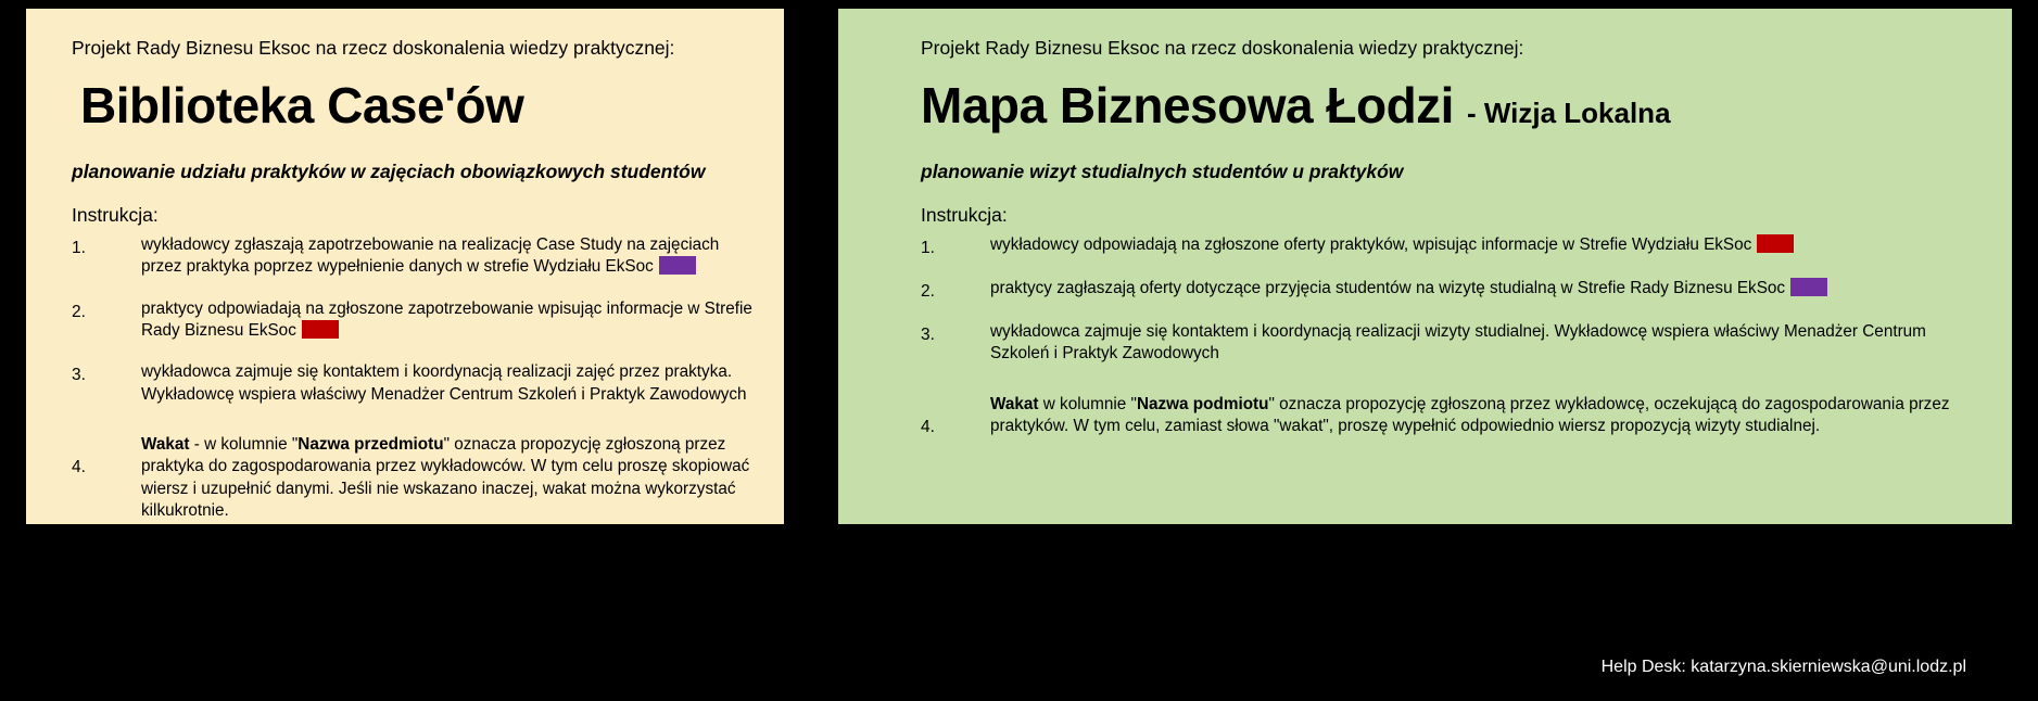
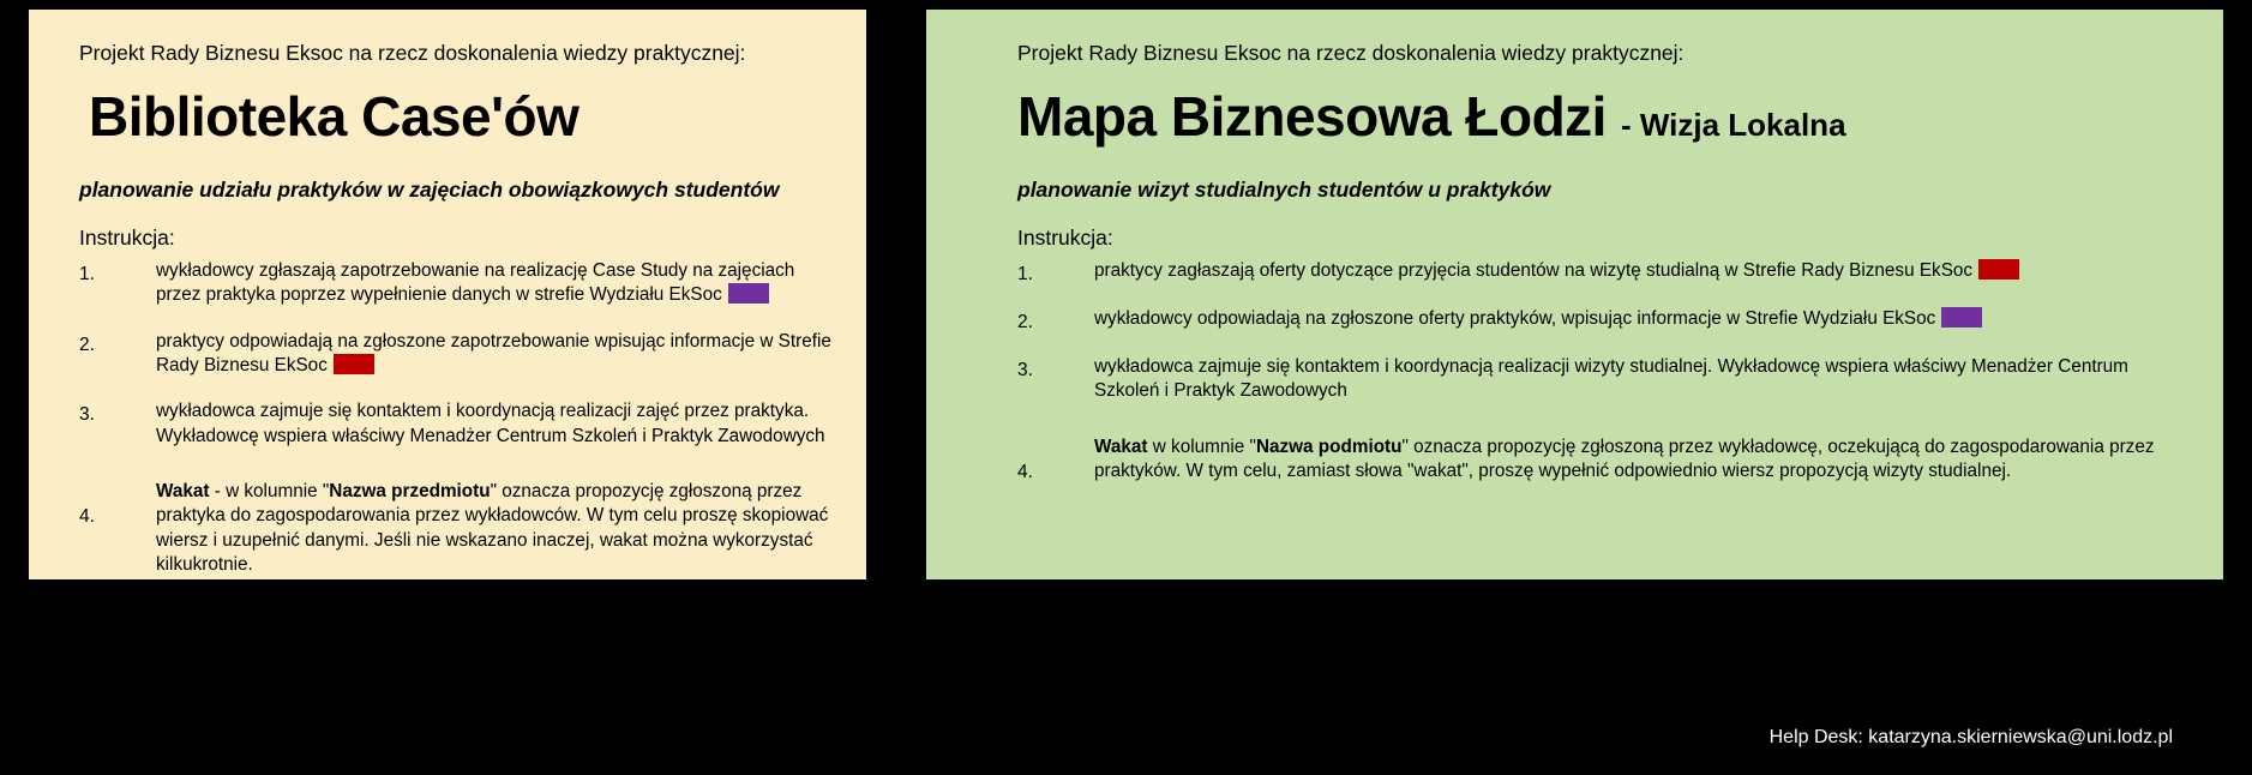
  Projekt Rady Biznesu Eksoc na rzecz doskonalenia wiedzy praktycznej:
  Biblioteka Case'ów
  planowanie udziału praktyków w zajęciach obowiązkowych studentów
  Instrukcja:
  1.
  wykładowcy zgłaszają zapotrzebowanie na realizację Case Study na zajęciach przez praktyka poprzez wypełnienie danych w strefie Wydziału EkSoc
  2.
  praktycy odpowiadają na zgłoszone zapotrzebowanie wpisując informacje w Strefie Rady Biznesu EkSoc
  3.
  wykładowca zajmuje się kontaktem i koordynacją realizacji zajęć przez praktyka. Wykładowcę wspiera właściwy Menadżer Centrum Szkoleń i Praktyk Zawodowych
  4.
  Wakat - w kolumnie "Nazwa przedmiotu" oznacza propozycję zgłoszoną przez praktyka do zagospodarowania przez wykładowców. W tym celu proszę skopiować wiersz i uzupełnić danymi. Jeśli nie wskazano inaczej, wakat można wykorzystać kilkukrotnie.
  Projekt Rady Biznesu Eksoc na rzecz doskonalenia wiedzy praktycznej:
  Mapa Biznesowa Łodzi
  - Wizja Lokalna
  planowanie wizyt studialnych studentów u praktyków
  Instrukcja:
  1.
- wykładowcy odpowiadają na zgłoszone oferty praktyków, wpisując informacje w Strefie Wydziału EkSoc
+ praktycy zagłaszają oferty dotyczące przyjęcia studentów na wizytę studialną w Strefie Rady Biznesu EkSoc
  2.
- praktycy zagłaszają oferty dotyczące przyjęcia studentów na wizytę studialną w Strefie Rady Biznesu EkSoc
+ wykładowcy odpowiadają na zgłoszone oferty praktyków, wpisując informacje w Strefie Wydziału EkSoc
  3.
  wykładowca zajmuje się kontaktem i koordynacją realizacji wizyty studialnej. Wykładowcę wspiera właściwy Menadżer Centrum Szkoleń i Praktyk Zawodowych
  4.
  Wakat w kolumnie "Nazwa podmiotu" oznacza propozycję zgłoszoną przez wykładowcę, oczekującą do zagospodarowania przez praktyków. W tym celu, zamiast słowa "wakat", proszę wypełnić odpowiednio wiersz propozycją wizyty studialnej.
  Help Desk: katarzyna.skierniewska@uni.lodz.pl
